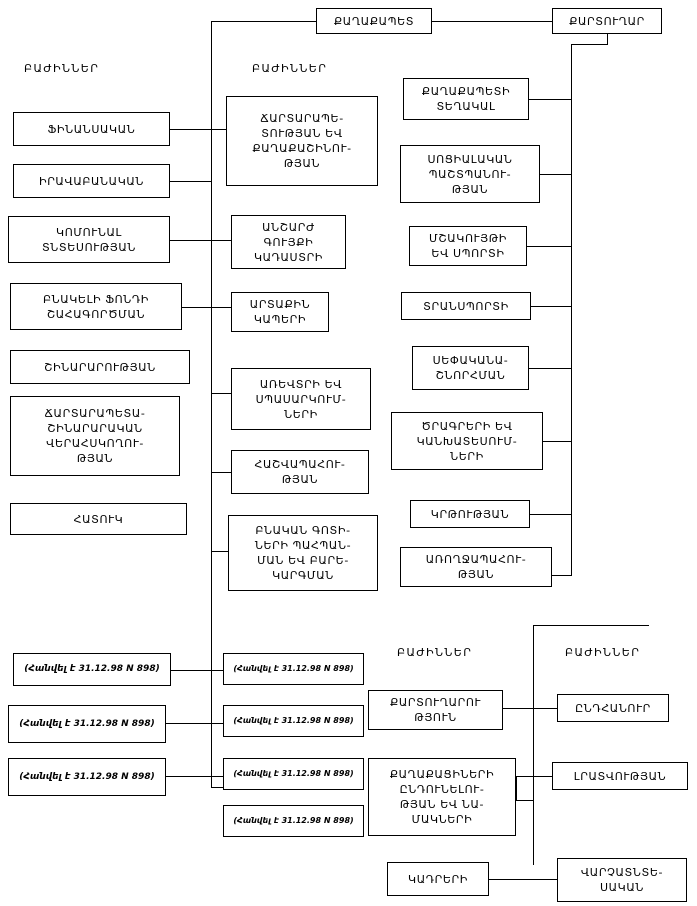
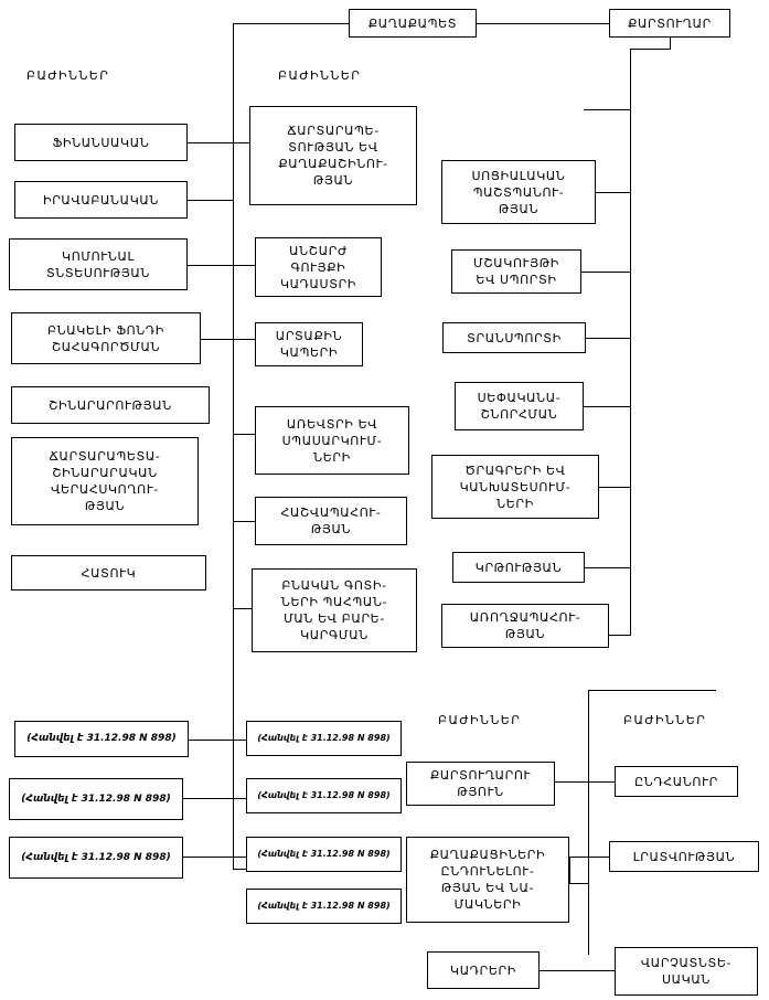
  ՔԱՂԱՔԱՊԵՏ
  ՔԱՐՏՈՒՂԱՐ
  ԲԱԺԻՆՆԵՐ
  ԲԱԺԻՆՆԵՐ
  ԲԱԺԻՆՆԵՐ
  ԲԱԺԻՆՆԵՐ
  ՖԻՆԱՆՍԱԿԱՆ
  ԻՐԱՎԱԲԱՆԱԿԱՆ
  ԿՈՄՈՒՆԱԼ
  ՏՆՏԵՍՈՒԹՅԱՆ
  ԲՆԱԿԵԼԻ ՖՈՆԴԻ
  ՇԱՀԱԳՈՐԾՄԱՆ
  ՇԻՆԱՐԱՐՈՒԹՅԱՆ
  ՃԱՐՏԱՐԱՊԵՏԱ-
  ՇԻՆԱՐԱՐԱԿԱՆ
  ՎԵՐԱՀՍԿՈՂՈՒ-
  ԹՅԱՆ
  ՀԱՏՈՒԿ
  ՃԱՐՏԱՐԱՊԵ-
  ՏՈՒԹՅԱՆ ԵՎ
  ՔԱՂԱՔԱՇԻՆՈՒ-
  ԹՅԱՆ
  ԱՆՇԱՐԺ
  ԳՈՒՅՔԻ
  ԿԱԴԱՍՏՐԻ
  ԱՐՏԱՔԻՆ
  ԿԱՊԵՐԻ
  ԱՌԵՎՏՐԻ ԵՎ
  ՍՊԱՍԱՐԿՈՒՄ-
  ՆԵՐԻ
  ՀԱՇՎԱՊԱՀՈՒ-
  ԹՅԱՆ
  ԲՆԱԿԱՆ ԳՈՏԻ-
  ՆԵՐԻ ՊԱՀՊԱՆ-
  ՄԱՆ ԵՎ ԲԱՐԵ-
  ԿԱՐԳՄԱՆ
- ՔԱՂԱՔԱՊԵՏԻ
- ՏԵՂԱԿԱԼ
  ՍՈՑԻԱԼԱԿԱՆ
  ՊԱՇՏՊԱՆՈՒ-
  ԹՅԱՆ
  ՄՇԱԿՈՒՅԹԻ
  ԵՎ ՍՊՈՐՏԻ
  ՏՐԱՆՍՊՈՐՏԻ
  ՍԵՓԱԿԱՆԱ-
  ՇՆՈՐՀՄԱՆ
  ԾՐԱԳՐԵՐԻ ԵՎ
  ԿԱՆԽԱՏԵՍՈՒՄ-
  ՆԵՐԻ
  ԿՐԹՈՒԹՅԱՆ
  ԱՌՈՂՋԱՊԱՀՈՒ-
  ԹՅԱՆ
  (Հանվել է 31.12.98 N 898)
  (Հանվել է 31.12.98 N 898)
  (Հանվել է 31.12.98 N 898)
  (Հանվել է 31.12.98 N 898)
  (Հանվել է 31.12.98 N 898)
  (Հանվել է 31.12.98 N 898)
  (Հանվել է 31.12.98 N 898)
  ՔԱՐՏՈՒՂԱՐՈՒ
  ԹՅՈՒՆ
  ՔԱՂԱՔԱՑԻՆԵՐԻ
  ԸՆԴՈՒՆԵԼՈՒ-
  ԹՅԱՆ ԵՎ ՆԱ-
  ՄԱԿՆԵՐԻ
  ԿԱԴՐԵՐԻ
  ԸՆԴՀԱՆՈՒՐ
  ԼՐԱՏՎՈՒԹՅԱՆ
  ՎԱՐՉԱՏՆՏԵ-
  ՍԱԿԱՆ
